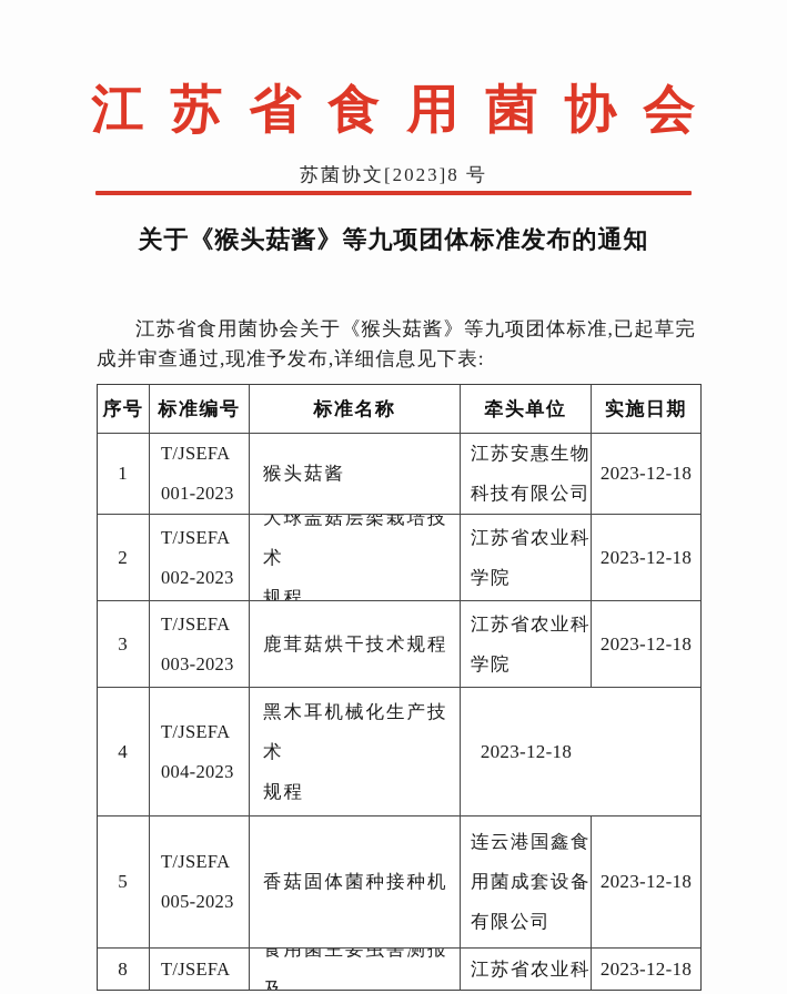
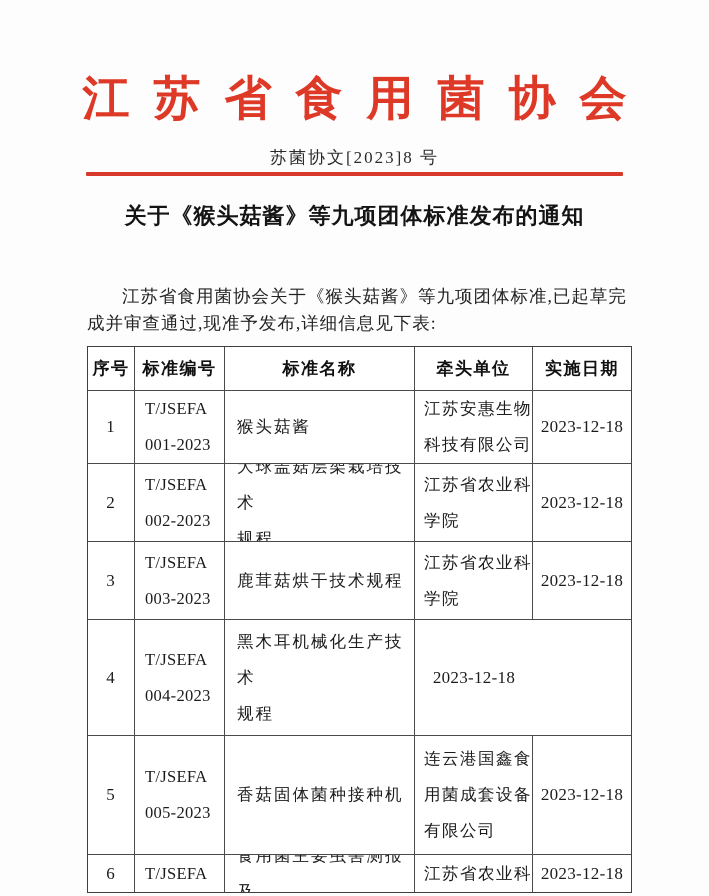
  江苏省食用菌协会
  苏菌协文[2023]8 号
  关于《猴头菇酱》等九项团体标准发布的通知
  江苏省食用菌协会关于《猴头菇酱》等九项团体标准,已起草完
  成并审查通过,现准予发布,详细信息见下表:
  序号
  标准编号
  标准名称
  牵头单位
  实施日期
  1
  T/JSEFA
  001-2023
  猴头菇酱
  江苏安惠生物
  科技有限公司
  2023-12-18
  2
  T/JSEFA
  002-2023
  大球盖菇层架栽培技术
  规程
  江苏省农业科
  学院
  2023-12-18
  3
  T/JSEFA
  003-2023
  鹿茸菇烘干技术规程
  江苏省农业科
  学院
  2023-12-18
  4
  T/JSEFA
  004-2023
  黑木耳机械化生产技术
  规程
  2023-12-18
  5
  T/JSEFA
  005-2023
  香菇固体菌种接种机
  连云港国鑫食
  用菌成套设备
  有限公司
  2023-12-18
- 8
+ 6
  T/JSEFA
  食用菌主要虫害测报及
  江苏省农业科
  2023-12-18
